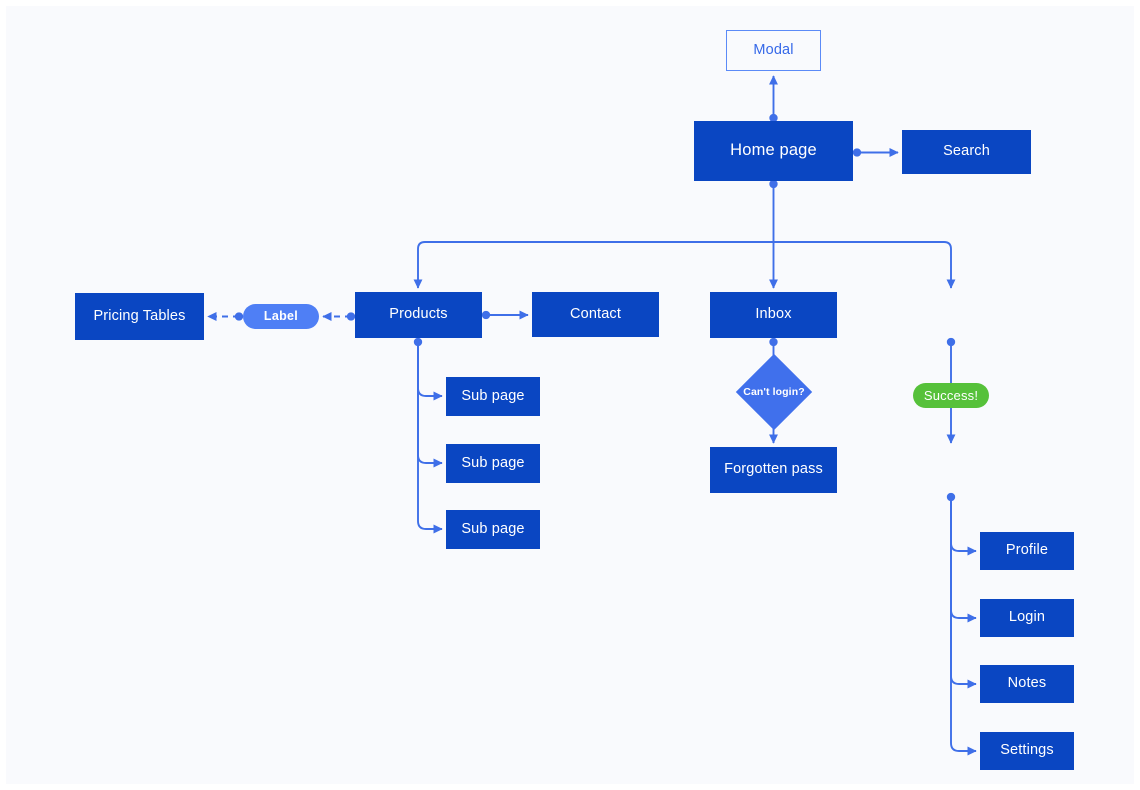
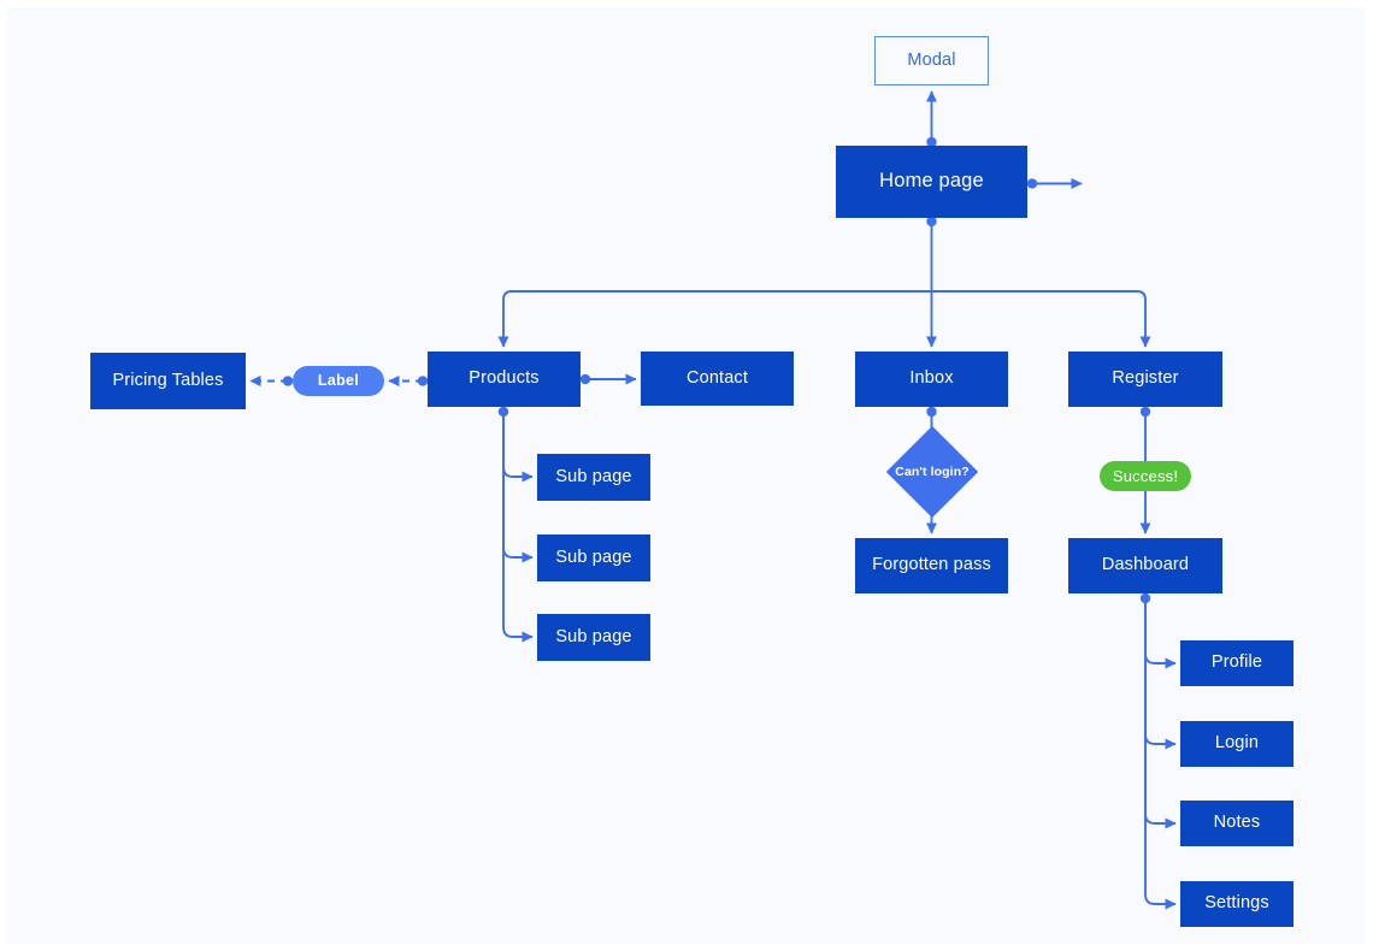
  Modal
  Home page
- Search
  Pricing Tables
  Label
  Products
  Contact
  Inbox
+ Register
  Sub page
  Sub page
  Sub page
  Can't login?
  Success!
  Forgotten pass
+ Dashboard
  Profile
  Login
  Notes
  Settings
